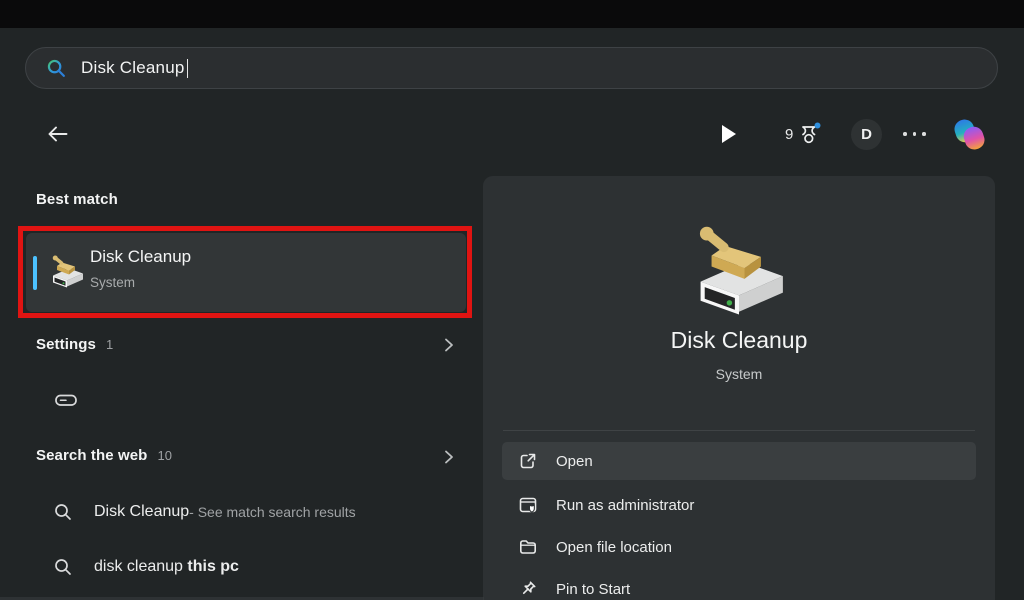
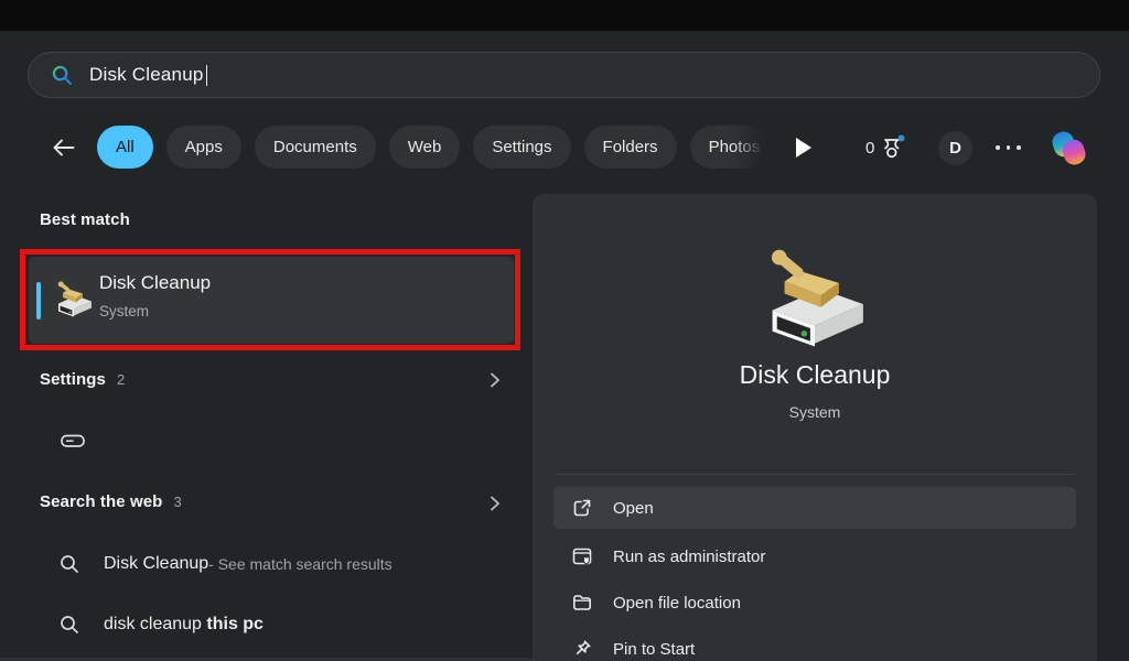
  Disk Cleanup
+ All
+ Apps
+ Documents
+ Web
+ Settings
+ Folders
+ Photos
- 9
+ 0
  D
  Best match
  Disk Cleanup
  System
- Settings 1
+ Settings 2
- Search the web 10
+ Search the web 3
  Disk Cleanup
  - See match search results
  disk cleanup
  this pc
  Disk Cleanup
  System
  Open
  Run as administrator
  Open file location
  Pin to Start
